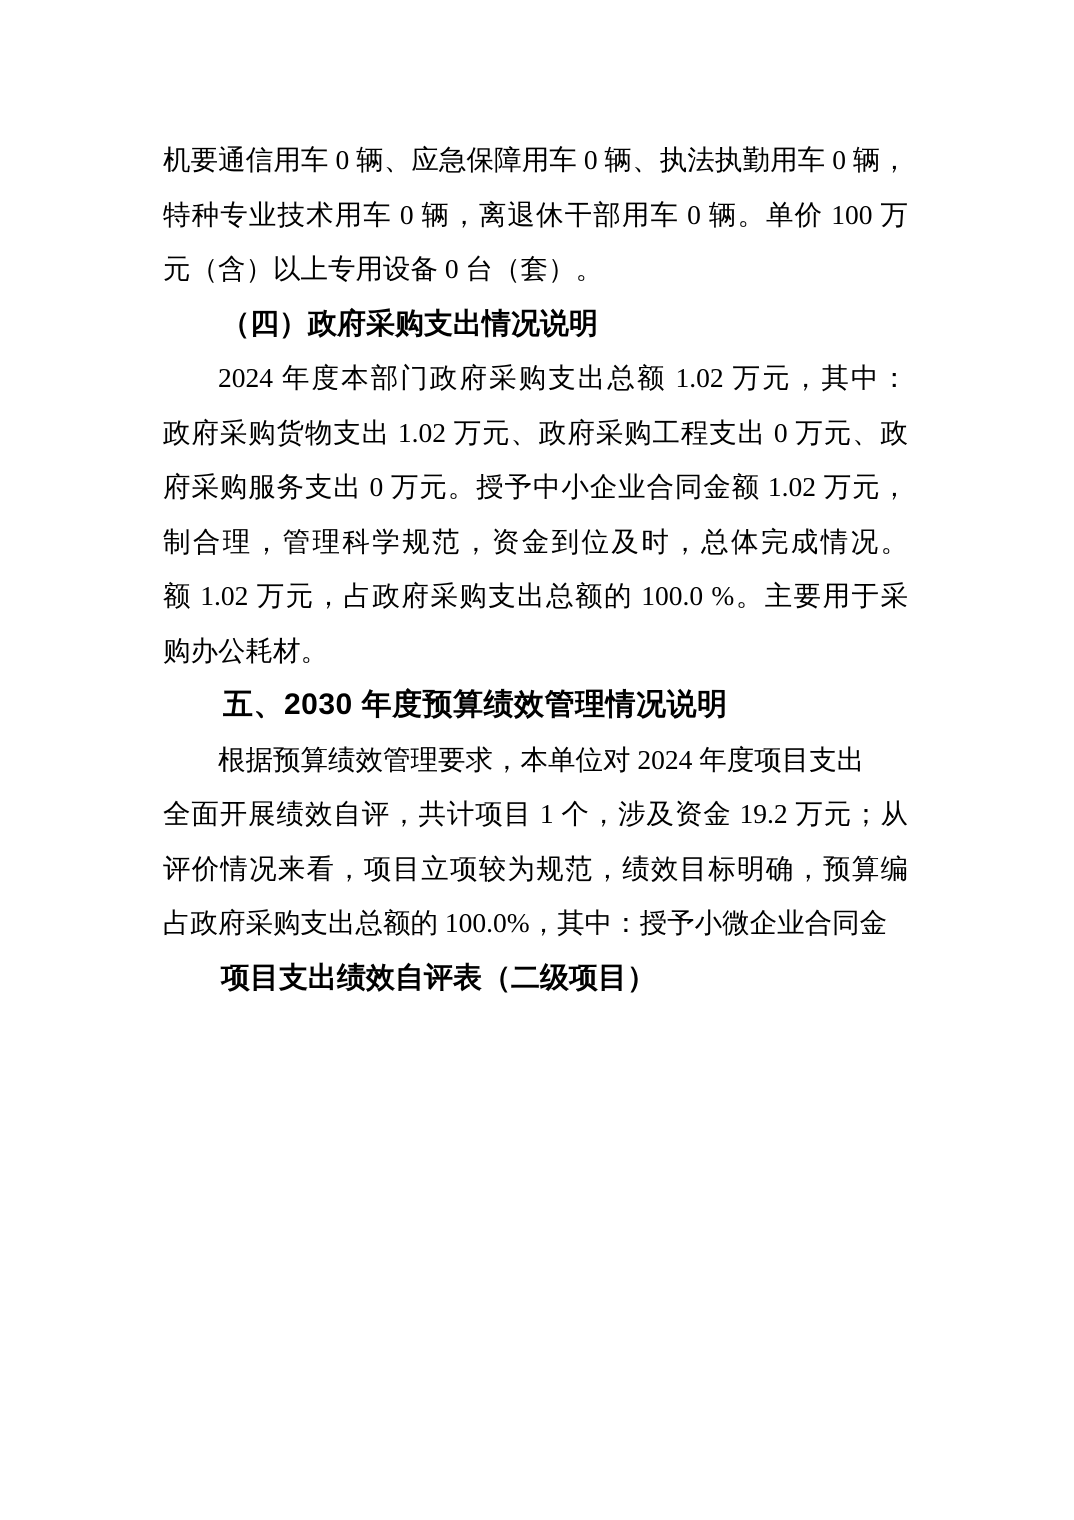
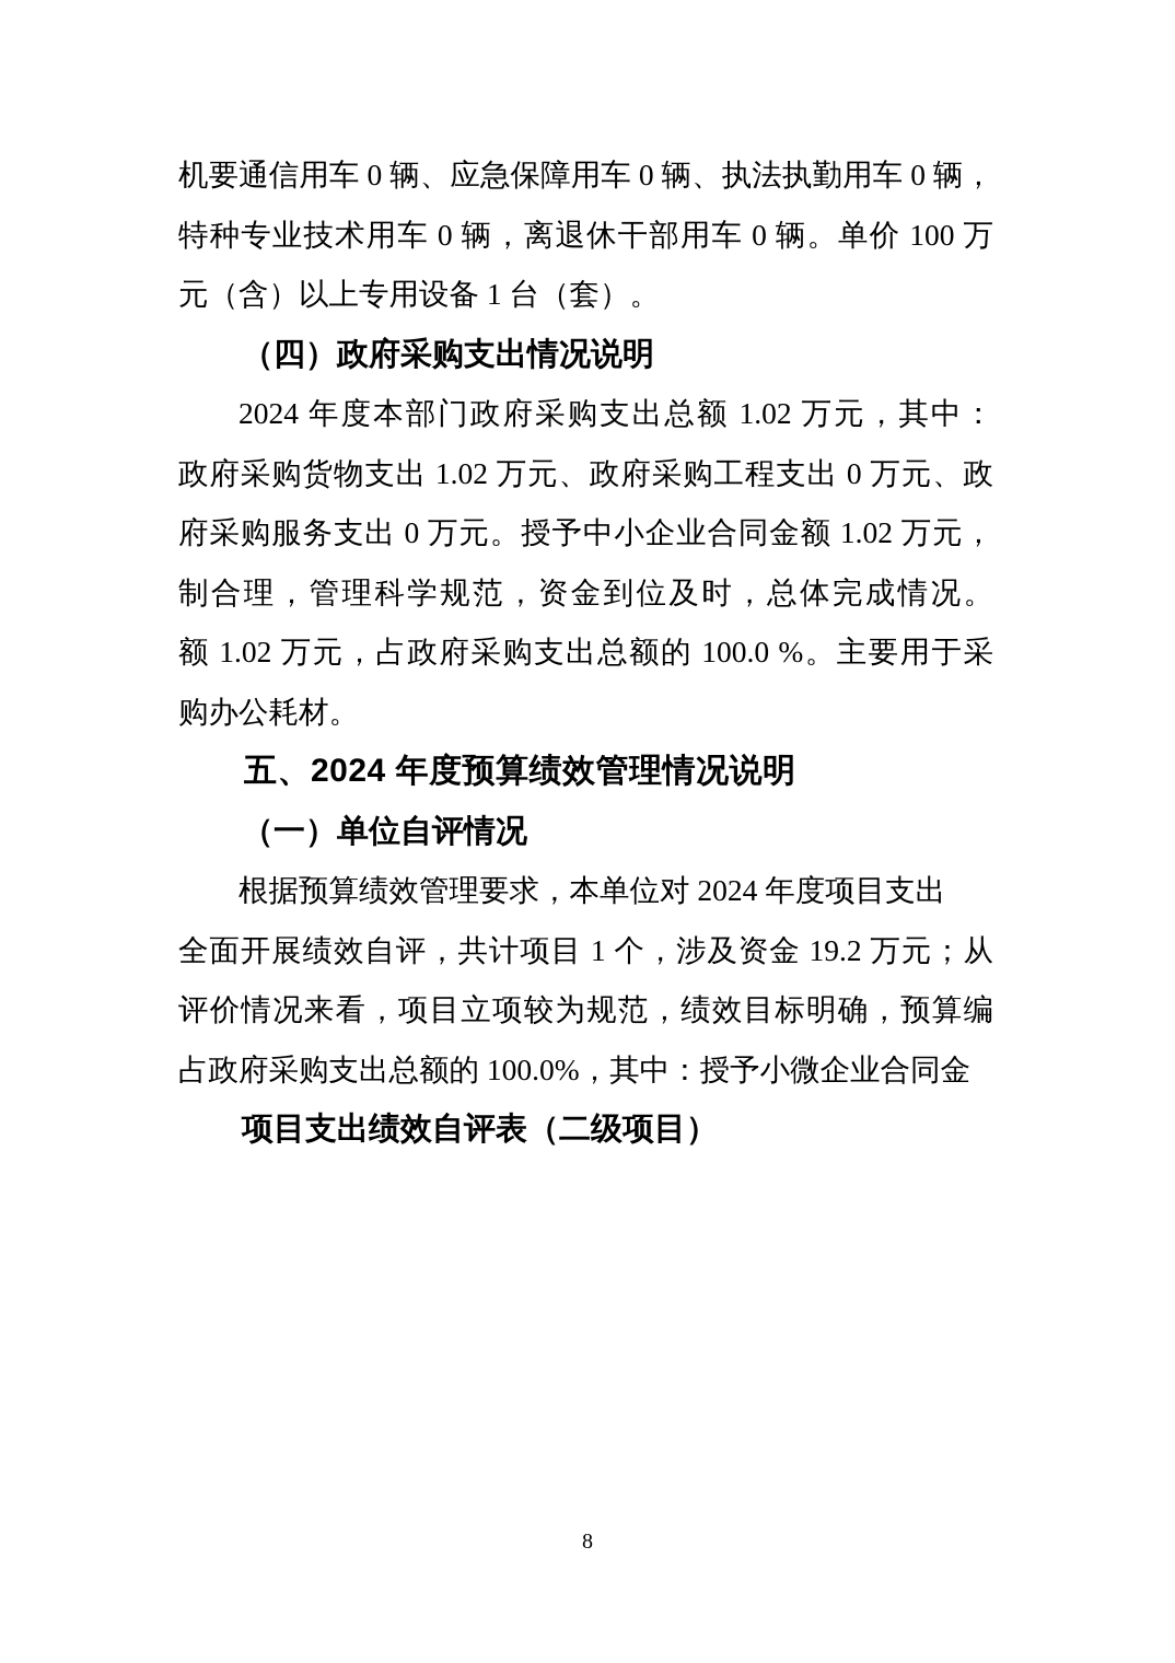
  机要通信用车 0 辆、应急保障用车 0 辆、执法执勤用车 0 辆，
  特种专业技术用车 0 辆，离退休干部用车 0 辆。单价 100 万
- 元（含）以上专用设备 0 台（套）。
+ 元（含）以上专用设备 1 台（套）。
  （四）政府采购支出情况说明
  2024 年度本部门政府采购支出总额 1.02 万元，其中：
  政府采购货物支出 1.02 万元、政府采购工程支出 0 万元、政
  府采购服务支出 0 万元。授予中小企业合同金额 1.02 万元，
  制合理，管理科学规范，资金到位及时，总体完成情况。
  额 1.02 万元，占政府采购支出总额的 100.0 %。主要用于采
  购办公耗材。
- 五、2030 年度预算绩效管理情况说明
+ 五、2024 年度预算绩效管理情况说明
+ （一）单位自评情况
  根据预算绩效管理要求，本单位对 2024 年度项目支出
  全面开展绩效自评，共计项目 1 个，涉及资金 19.2 万元；从
  评价情况来看，项目立项较为规范，绩效目标明确，预算编
  占政府采购支出总额的 100.0%，其中：授予小微企业合同金
  项目支出绩效自评表（二级项目）
+ 8
